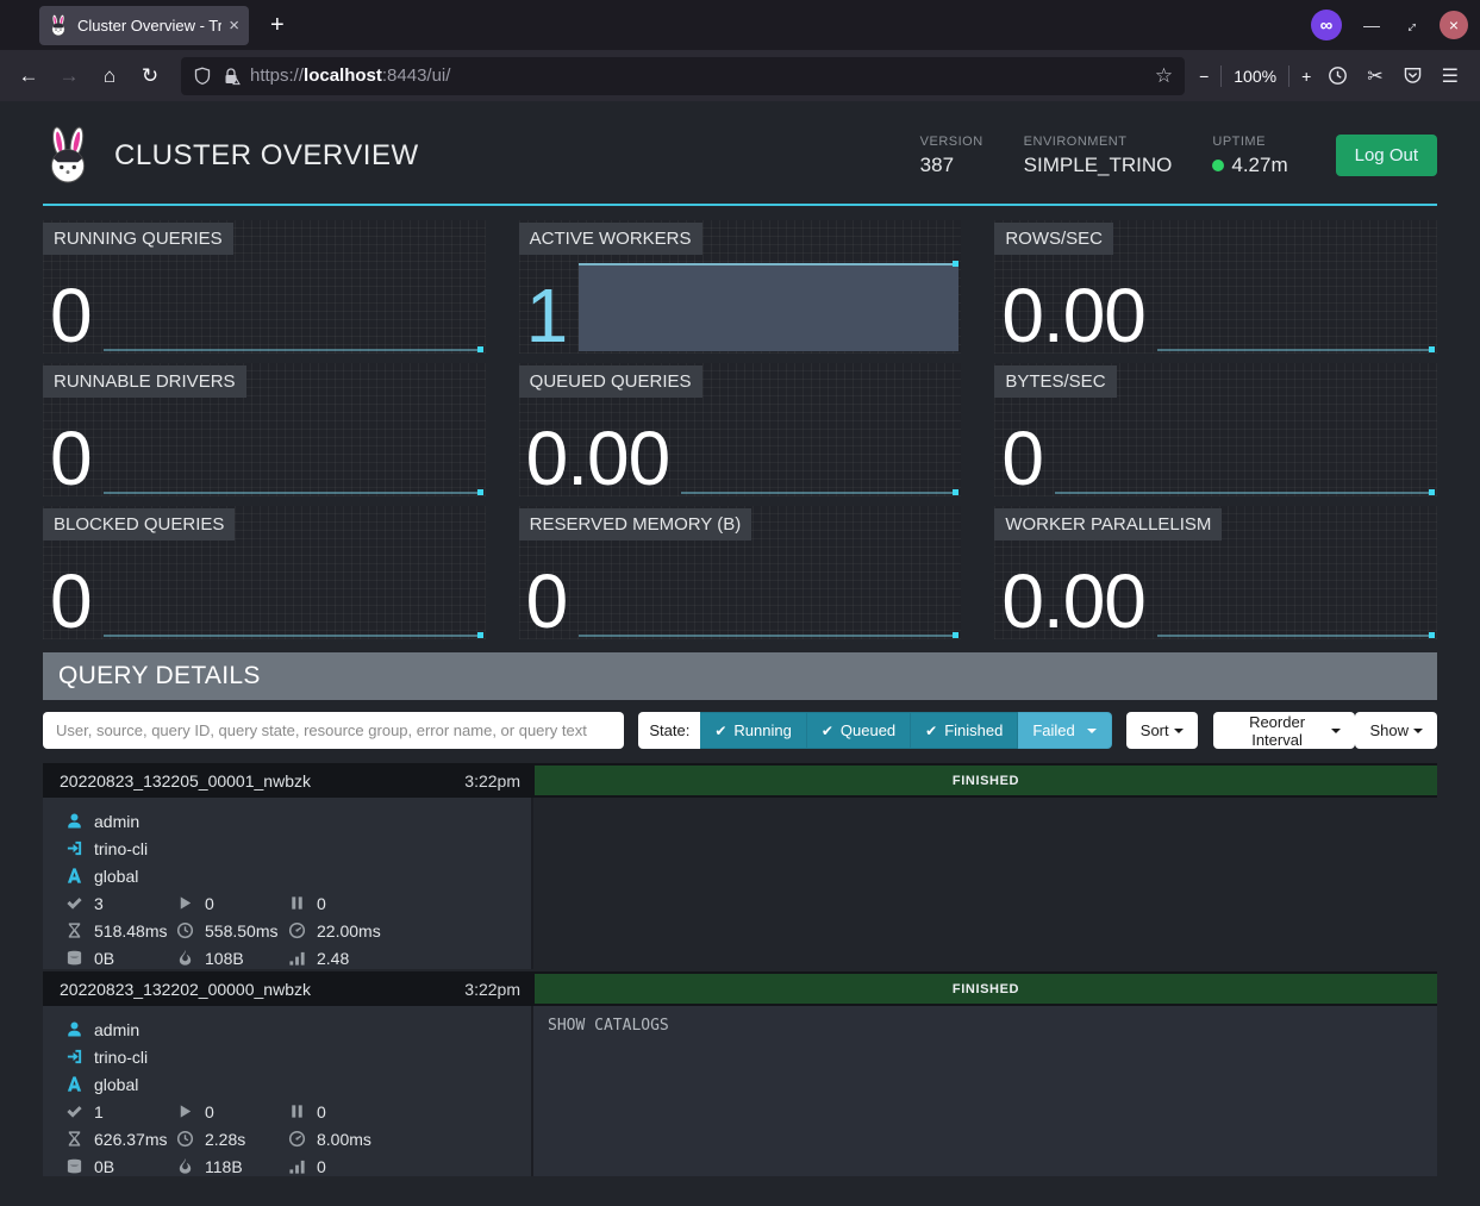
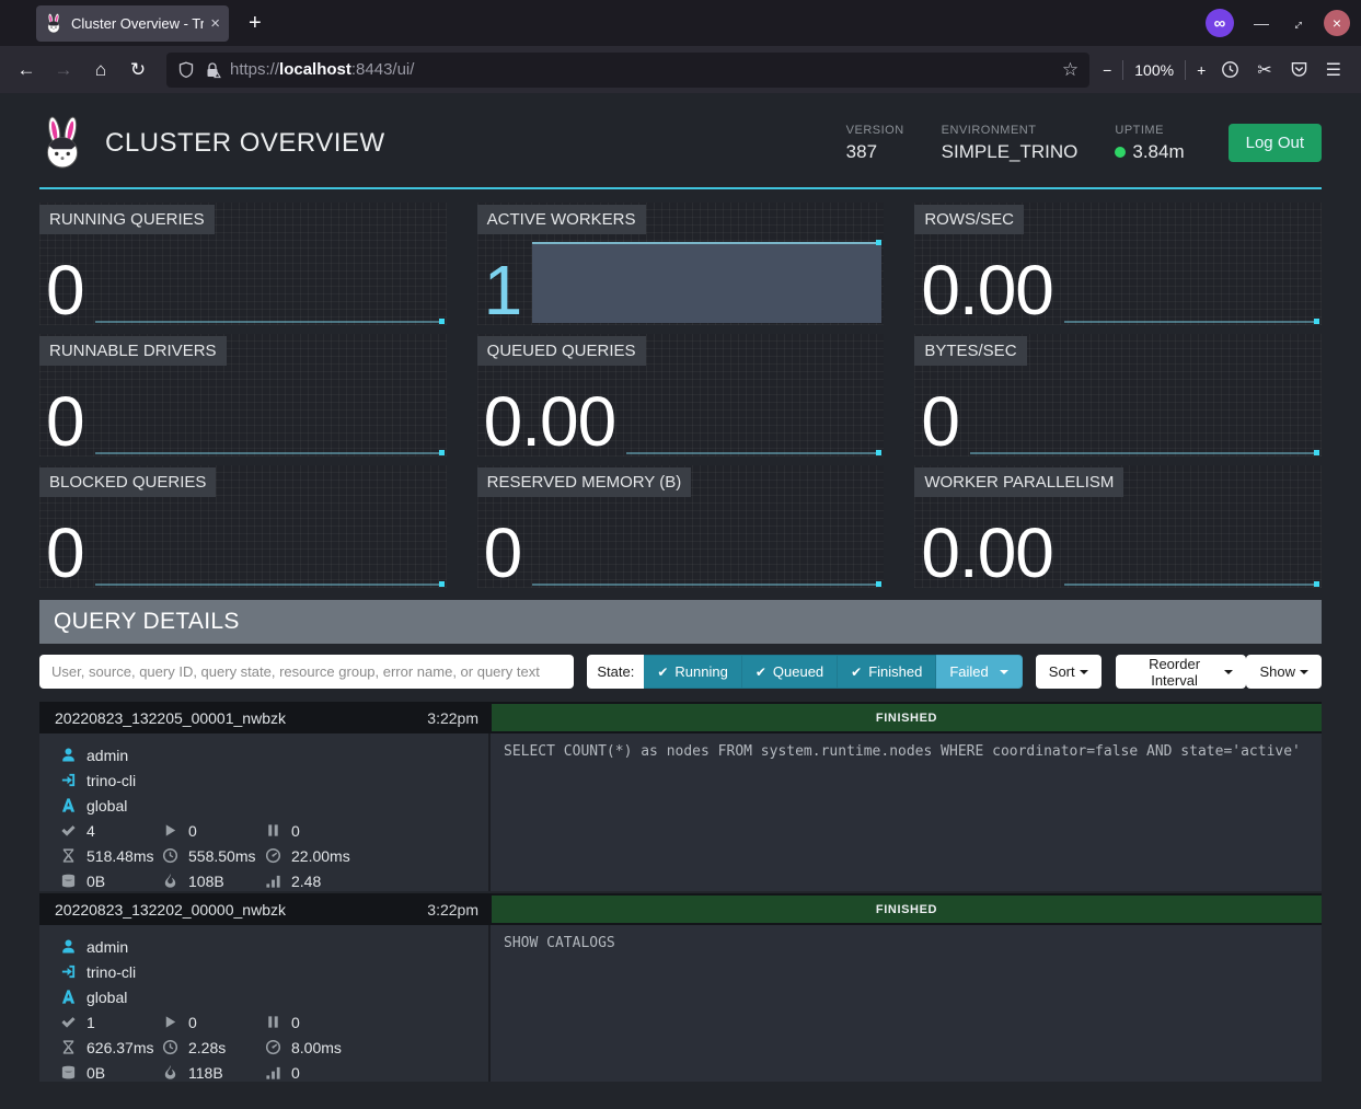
  Cluster Overview - Tr
  ×
  +
  ∞
  —
  ×
  ←
  →
  ⌂
  ↻
  https://localhost:8443/ui/
  ☆
  −
  100%
  +
  ✂
  ☰
  CLUSTER OVERVIEW
  VERSION
  387
  ENVIRONMENT
  SIMPLE_TRINO
  UPTIME
- 4.27m
+ 3.84m
  Log Out
  RUNNING QUERIES
  0
  ACTIVE WORKERS
  1
  ROWS/SEC
  0.00
  RUNNABLE DRIVERS
  0
  QUEUED QUERIES
  0.00
  BYTES/SEC
  0
  BLOCKED QUERIES
  0
  RESERVED MEMORY (B)
  0
  WORKER PARALLELISM
  0.00
  QUERY DETAILS
  User, source, query ID, query state, resource group, error name, or query text
  State:
  ✔
  Running
  ✔
  Queued
  ✔
  Finished
  Failed
  Sort
  Reorder Interval
  Show
  20220823_132205_00001_nwbzk
  3:22pm
  FINISHED
  admin
  trino-cli
  global
- 3
+ 4
  0
  0
  518.48ms
  558.50ms
  22.00ms
  0B
  108B
  2.48
+ SELECT COUNT(*) as nodes FROM system.runtime.nodes WHERE coordinator=false AND state='active'
  20220823_132202_00000_nwbzk
  3:22pm
  FINISHED
  admin
  trino-cli
  global
  1
  0
  0
  626.37ms
  2.28s
  8.00ms
  0B
  118B
  0
  SHOW CATALOGS
